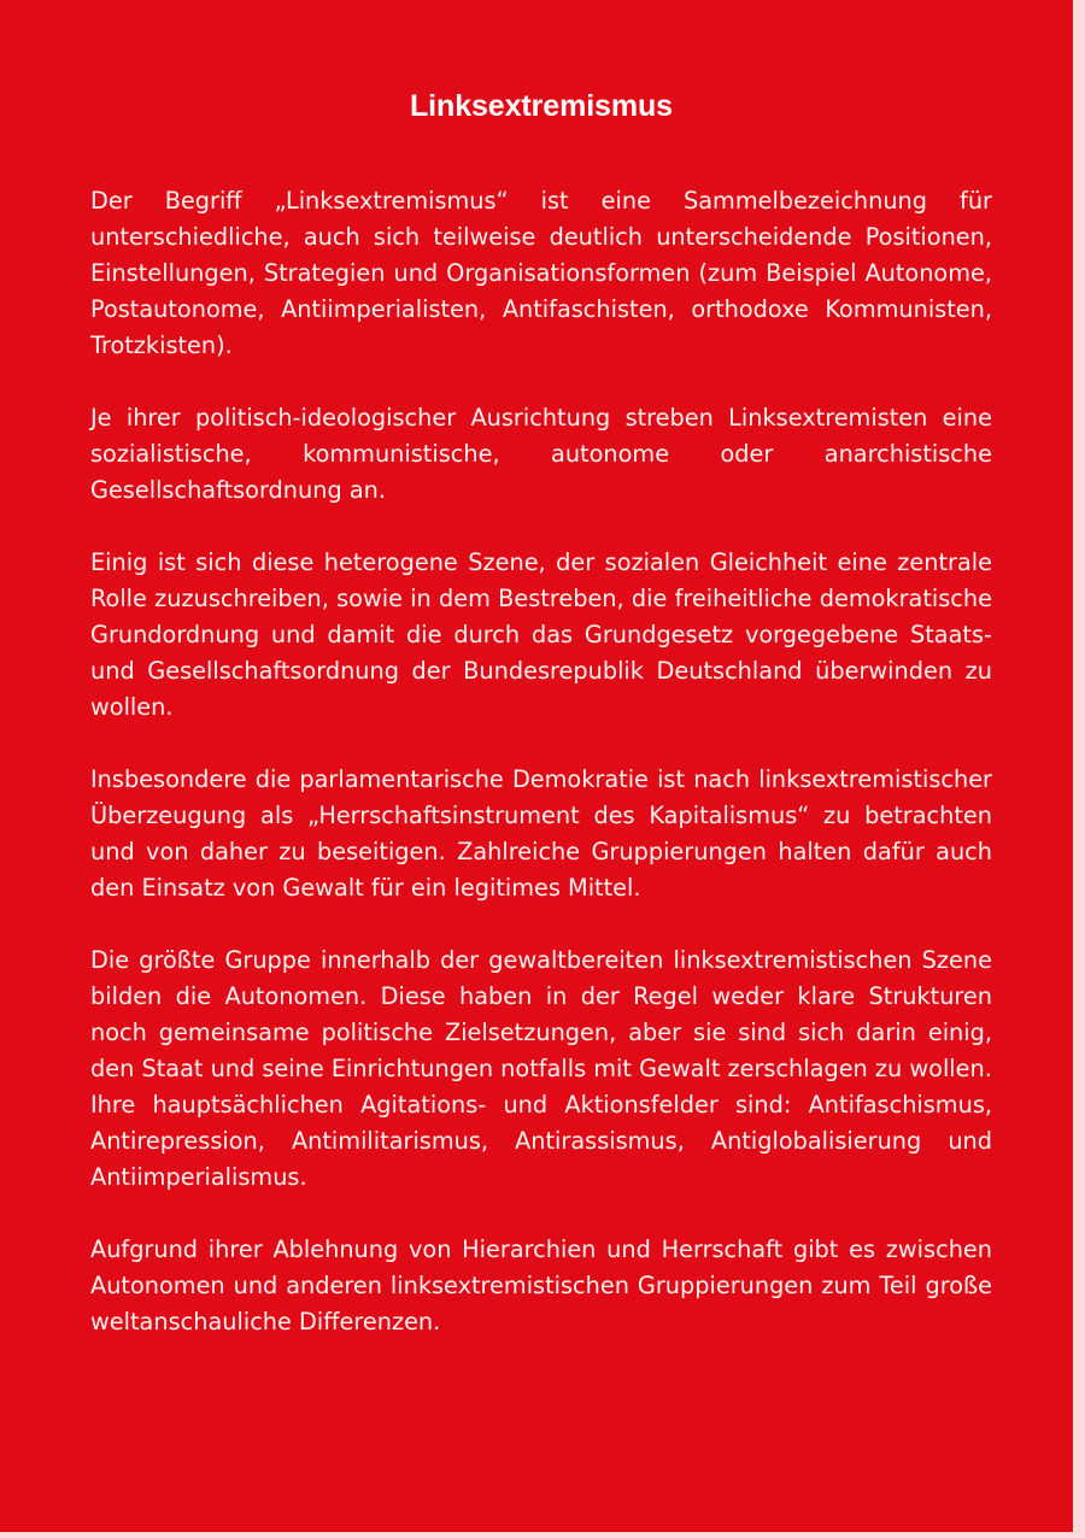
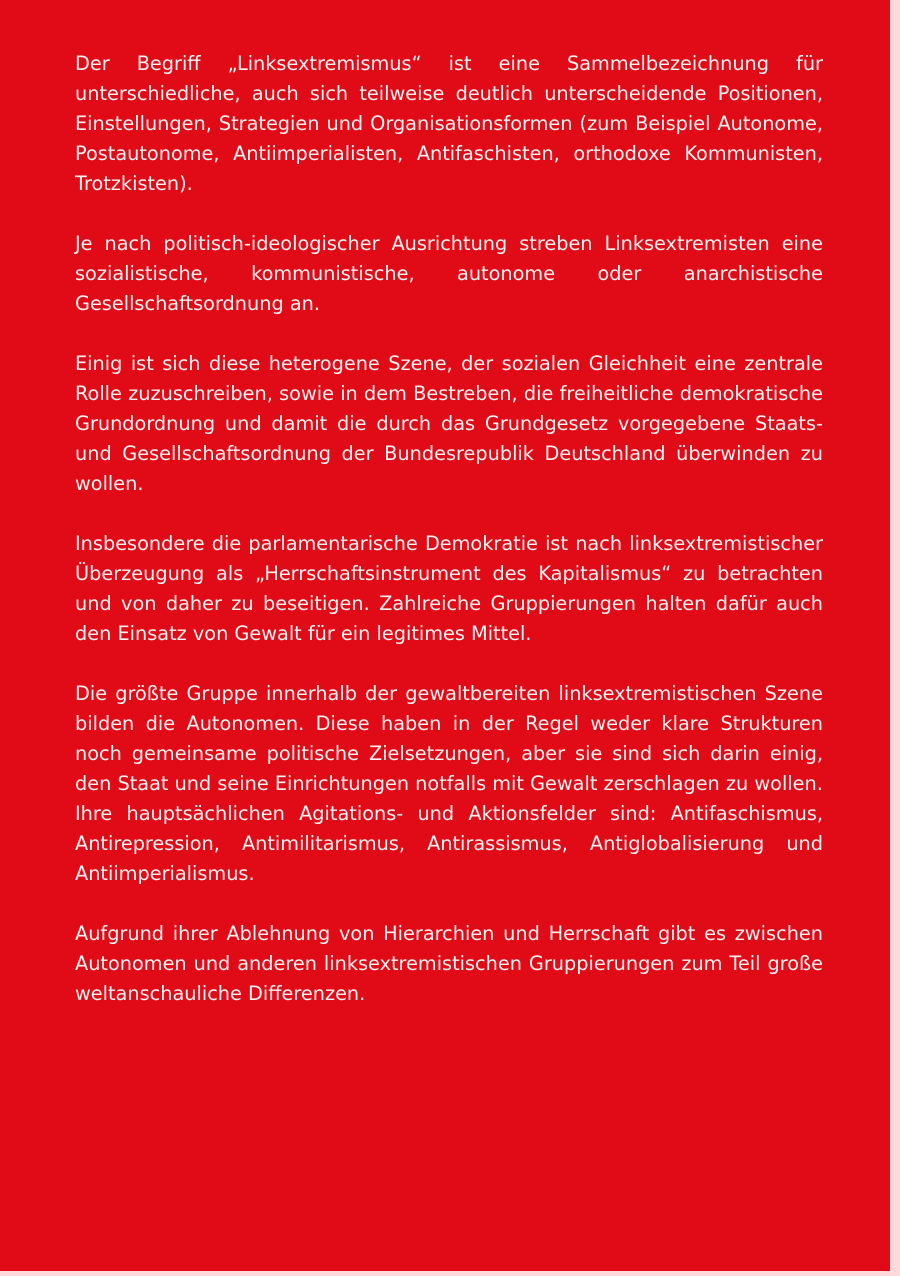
- Linksextremismus
  Der Begriff „Linksextremismus“ ist eine Sammelbezeichnung für unterschiedliche, auch sich teilweise deutlich unterscheidende Positionen, Einstellungen, Strategien und Organisationsformen (zum Beispiel Autonome, Postautonome, Antiimperialisten, Antifaschisten, orthodoxe Kommunisten, Trotzkisten).
- Je ihrer politisch-ideologischer Ausrichtung streben Linksextremisten eine sozialistische, kommunistische, autonome oder anarchistische Gesellschaftsordnung an.
+ Je nach politisch-ideologischer Ausrichtung streben Linksextremisten eine sozialistische, kommunistische, autonome oder anarchistische Gesellschaftsordnung an.
  Einig ist sich diese heterogene Szene, der sozialen Gleichheit eine zentrale Rolle zuzuschreiben, sowie in dem Bestreben, die freiheitliche demokratische Grundordnung und damit die durch das Grundgesetz vorgegebene Staats- und Gesellschaftsordnung der Bundesrepublik Deutschland überwinden zu wollen.
  Insbesondere die parlamentarische Demokratie ist nach linksextremistischer Überzeugung als „Herrschaftsinstrument des Kapitalismus“ zu betrachten und von daher zu beseitigen. Zahlreiche Gruppierungen halten dafür auch den Einsatz von Gewalt für ein legitimes Mittel.
  Die größte Gruppe innerhalb der gewaltbereiten linksextremistischen Szene bilden die Autonomen. Diese haben in der Regel weder klare Strukturen noch gemeinsame politische Zielsetzungen, aber sie sind sich darin einig, den Staat und seine Einrichtungen notfalls mit Gewalt zerschlagen zu wollen.
  Ihre hauptsächlichen Agitations- und Aktionsfelder sind: Antifaschismus, Antirepression, Antimilitarismus, Antirassismus, Antiglobalisierung und Antiimperialismus.
  Aufgrund ihrer Ablehnung von Hierarchien und Herrschaft gibt es zwischen Autonomen und anderen linksextremistischen Gruppierungen zum Teil große weltanschauliche Differenzen.
